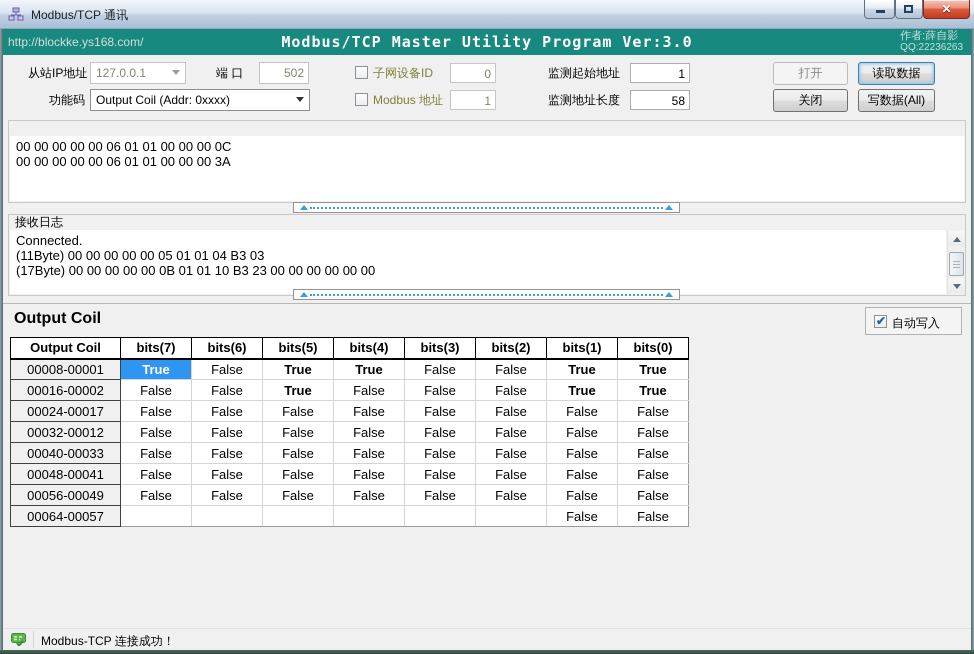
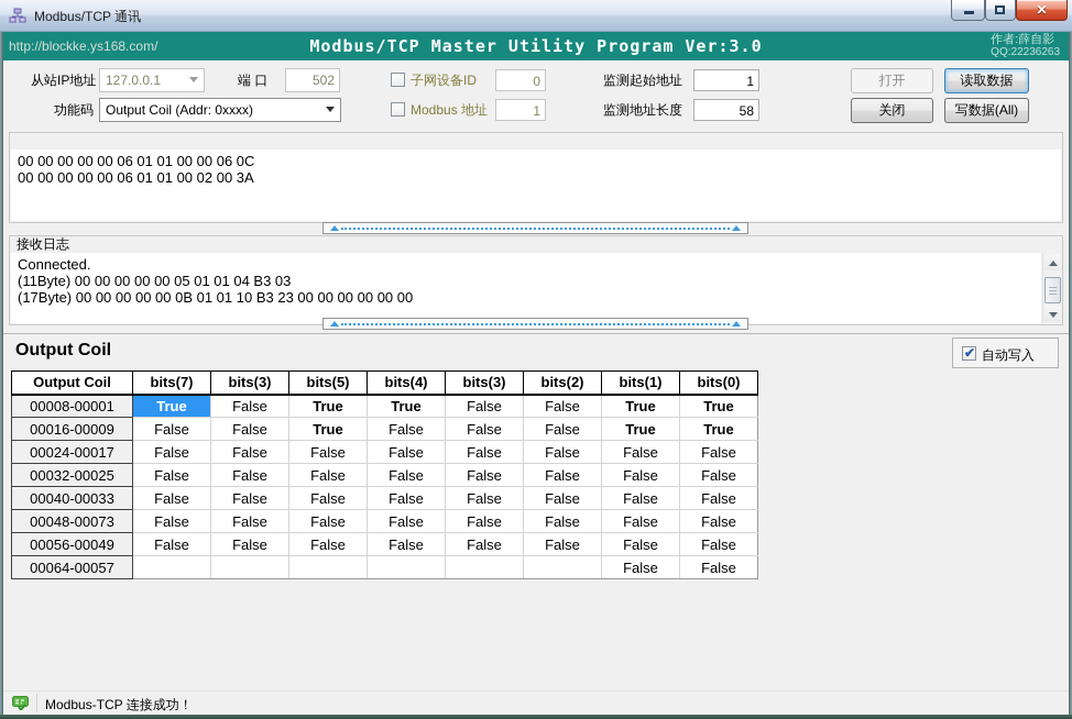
  Modbus/TCP 通讯
  ✕
  http://blockke.ys168.com/
  Modbus/TCP Master Utility Program Ver:3.0
  作者:薛自影
  QQ:22236263
  从站IP地址
  127.0.0.1
  端 口
  502
  子网设备ID
  0
  监测起始地址
  1
  打开
  读取数据
  功能码
  Output Coil (Addr: 0xxxx)
  Modbus 地址
  1
  监测地址长度
  58
  关闭
  写数据(All)
- 00 00 00 00 00 06 01 01 00 00 00 0C
+ 00 00 00 00 00 06 01 01 00 00 06 0C
- 00 00 00 00 00 06 01 01 00 00 00 3A
+ 00 00 00 00 00 06 01 01 00 02 00 3A
  接收日志
  Connected.
  (11Byte) 00 00 00 00 00 05 01 01 04 B3 03
  (17Byte) 00 00 00 00 00 0B 01 01 10 B3 23 00 00 00 00 00 00
  Output Coil
  自动写入
- Output Coil	bits(7)	bits(6)	bits(5)	bits(4)	bits(3)	bits(2)	bits(1)	bits(0)
+ Output Coil	bits(7)	bits(3)	bits(5)	bits(4)	bits(3)	bits(2)	bits(1)	bits(0)
  00008-00001	True	False	True	True	False	False	True	True
- 00016-00002	False	False	True	False	False	False	True	True
+ 00016-00009	False	False	True	False	False	False	True	True
  00024-00017	False	False	False	False	False	False	False	False
- 00032-00012	False	False	False	False	False	False	False	False
+ 00032-00025	False	False	False	False	False	False	False	False
  00040-00033	False	False	False	False	False	False	False	False
- 00048-00041	False	False	False	False	False	False	False	False
+ 00048-00073	False	False	False	False	False	False	False	False
  00056-00049	False	False	False	False	False	False	False	False
  00064-00057							False	False
  Modbus-TCP 连接成功！
